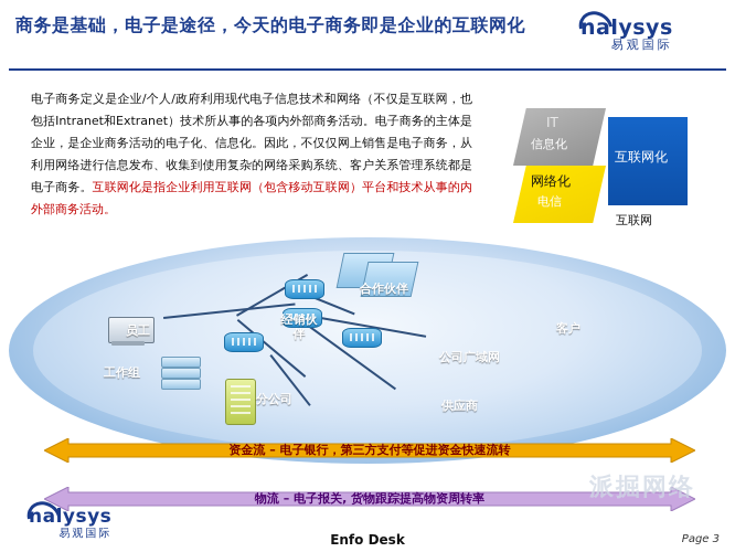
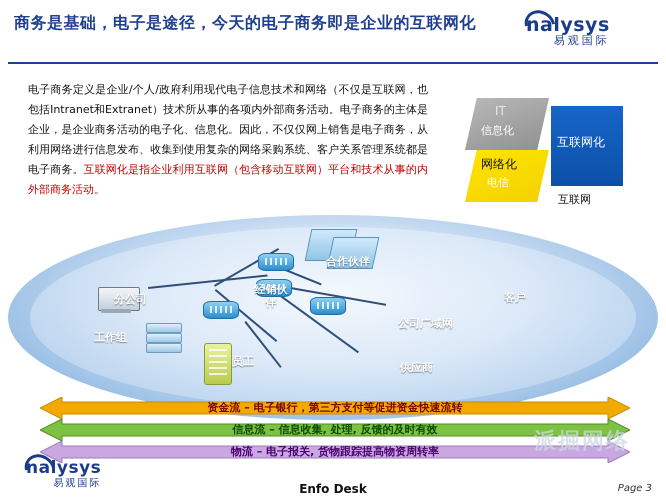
  商务是基础，电子是途径，今天的电子商务即是企业的互联网化
  nalysys
  易观国际
  电子商务定义是企业/个人/政府利用现代电子信息技术和网络（不仅是互联网，也包括Intranet和Extranet）技术所从事的各项内外部商务活动。电子商务的主体是企业，是企业商务活动的电子化、信息化。因此，不仅仅网上销售是电子商务，从利用网络进行信息发布、收集到使用复杂的网络采购系统、客户关系管理系统都是电子商务。互联网化是指企业利用互联网（包含移动互联网）平台和技术从事的内外部商务活动。
  IT
  信息化
  网络化
  电信
  互联网化
  互联网
- 员工
+ 分公司
  工作组
  经销伙伴
  合作伙伴
- 分公司
+ 员工
  公司广域网
  供应商
  客户
  资金流 – 电子银行，第三方支付等促进资金快速流转
+ 信息流 – 信息收集, 处理, 反馈的及时有效
  物流 – 电子报关, 货物跟踪提高物资周转率
  派掘网络
  nalysys
  易观国际
  Enfo Desk
  Page 3
